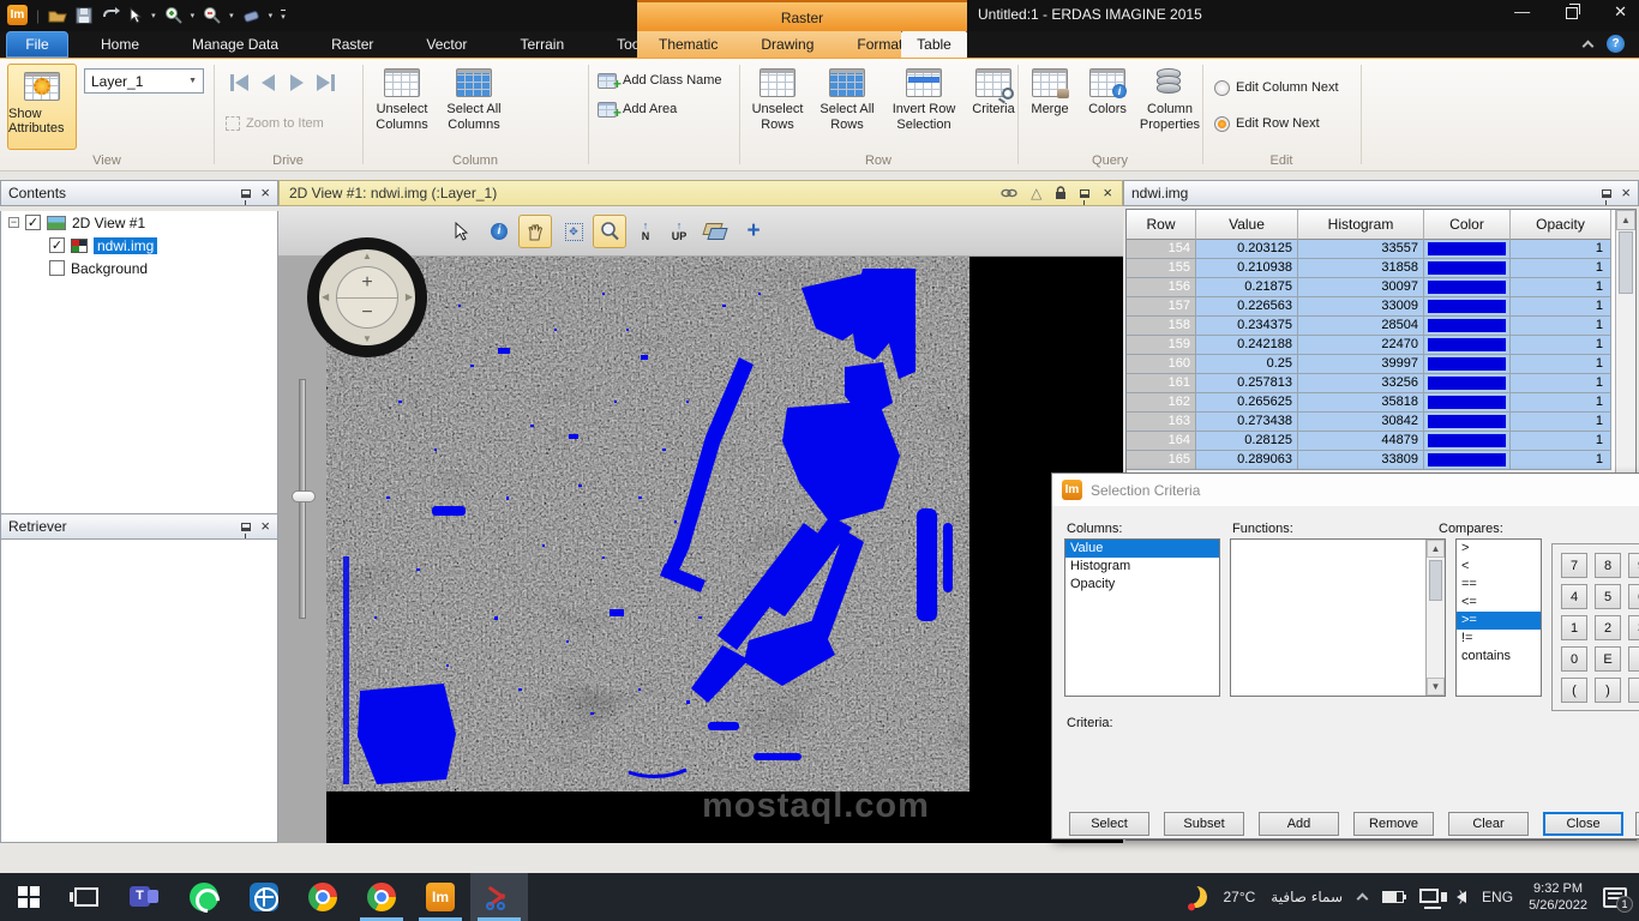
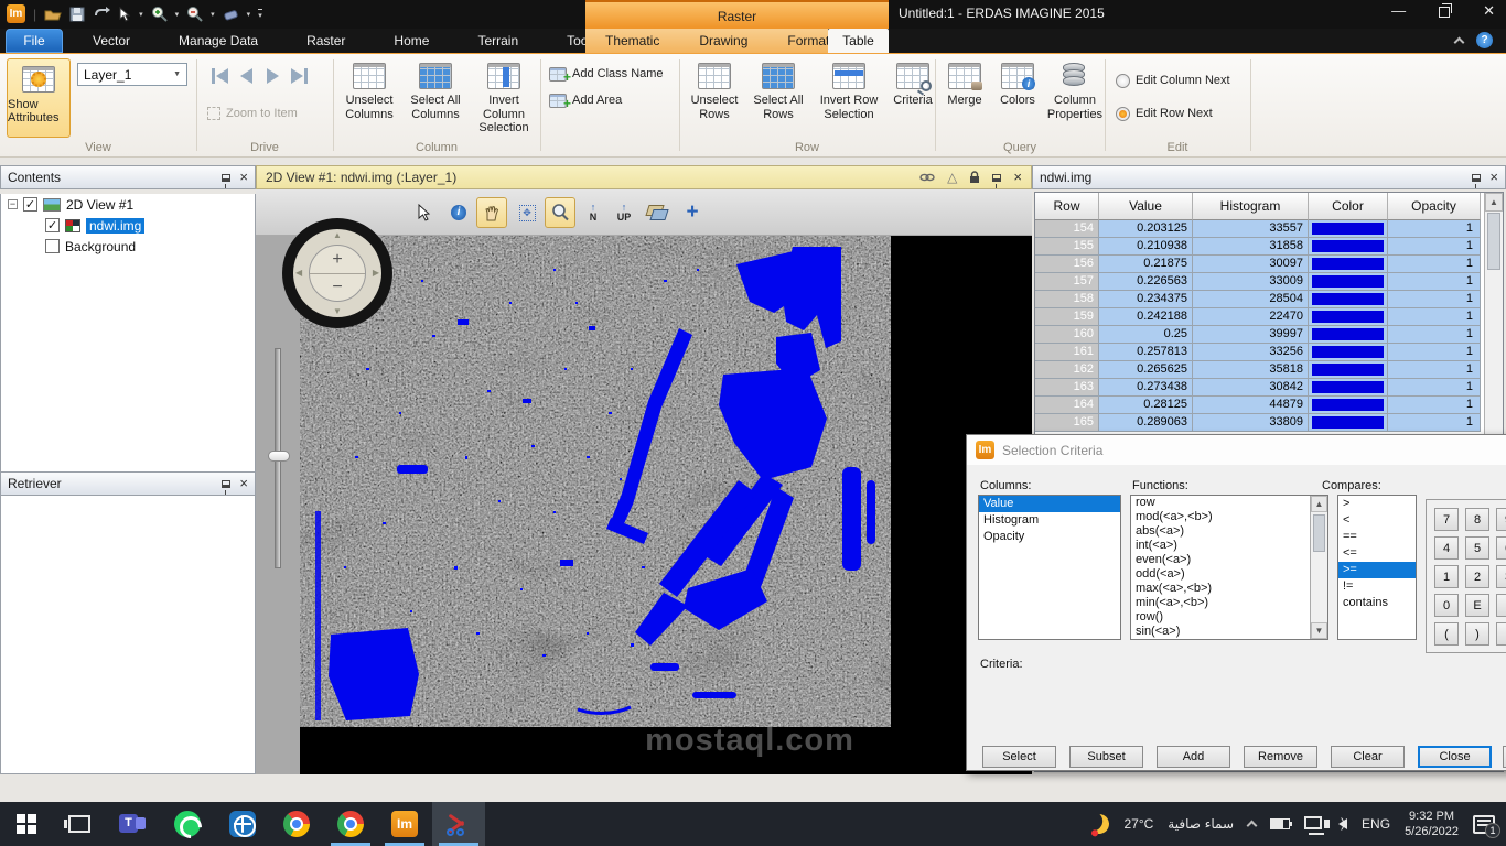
  Im
  |
  Raster
  Untitled:1 - ERDAS IMAGINE 2015
  —
  ✕
  File
- Home
+ Vector
  Manage Data
  Raster
- Vector
+ Home
  Terrain
  Thematic
  Drawing
  Forma
  Table
  ?
  Show Attributes
  Layer_1
  View
  Zoom to Item
  Drive
  Unselect Columns
  Select All Columns
+ Invert Column Selection
  Column
  +
  Add Class Name
  +
  Add Area
  Unselect Rows
  Select All Rows
  Invert Row Selection
  Criteria
  Row
  Merge
  i
  Colors
  Column Properties
  Query
  Edit Column Next
  Edit Row Next
  Edit
  Contents
  ×
  −
  ✓
  2D View #1
  ✓
  ndwi.img
  Background
  Retriever
  ×
  2D View #1: ndwi.img (:Layer_1)
  △
  ×
  i
  ✥
  ↑
  N
  ↑
  UP
  +
  ▲
  ▼
  ◀
  ▶
  +
  −
  ndwi.img
  ×
  Row
  Value
  Histogram
  Color
  Opacity
  154
  0.203125
  33557
  1
  155
  0.210938
  31858
  1
  156
  0.21875
  30097
  1
  157
  0.226563
  33009
  1
  158
  0.234375
  28504
  1
  159
  0.242188
  22470
  1
  160
  0.25
  39997
  1
  161
  0.257813
  33256
  1
  162
  0.265625
  35818
  1
  163
  0.273438
  30842
  1
  164
  0.28125
  44879
  1
  165
  0.289063
  33809
  1
  ▲
  Im
  Selection Criteria
  Columns:
  Functions:
  Compares:
  Value
  Histogram
  Opacity
+ row
+ mod(<a>,<b>)
+ abs(<a>)
+ int(<a>)
+ even(<a>)
+ odd(<a>)
+ max(<a>,<b>)
+ min(<a>,<b>)
+ row()
+ sin(<a>)
  ▲
  ▼
  >
  <
  ==
  <=
  >=
  !=
  contains
  7
  8
  4
  5
  1
  2
  0
  E
  (
  )
  Criteria:
  Select
  Subset
  Add
  Remove
  Clear
  Close
  T
  Im
  27°C
  سماء صافية
  ENG
  9:32 PM
  5/26/2022
  1
  mostaql.com
